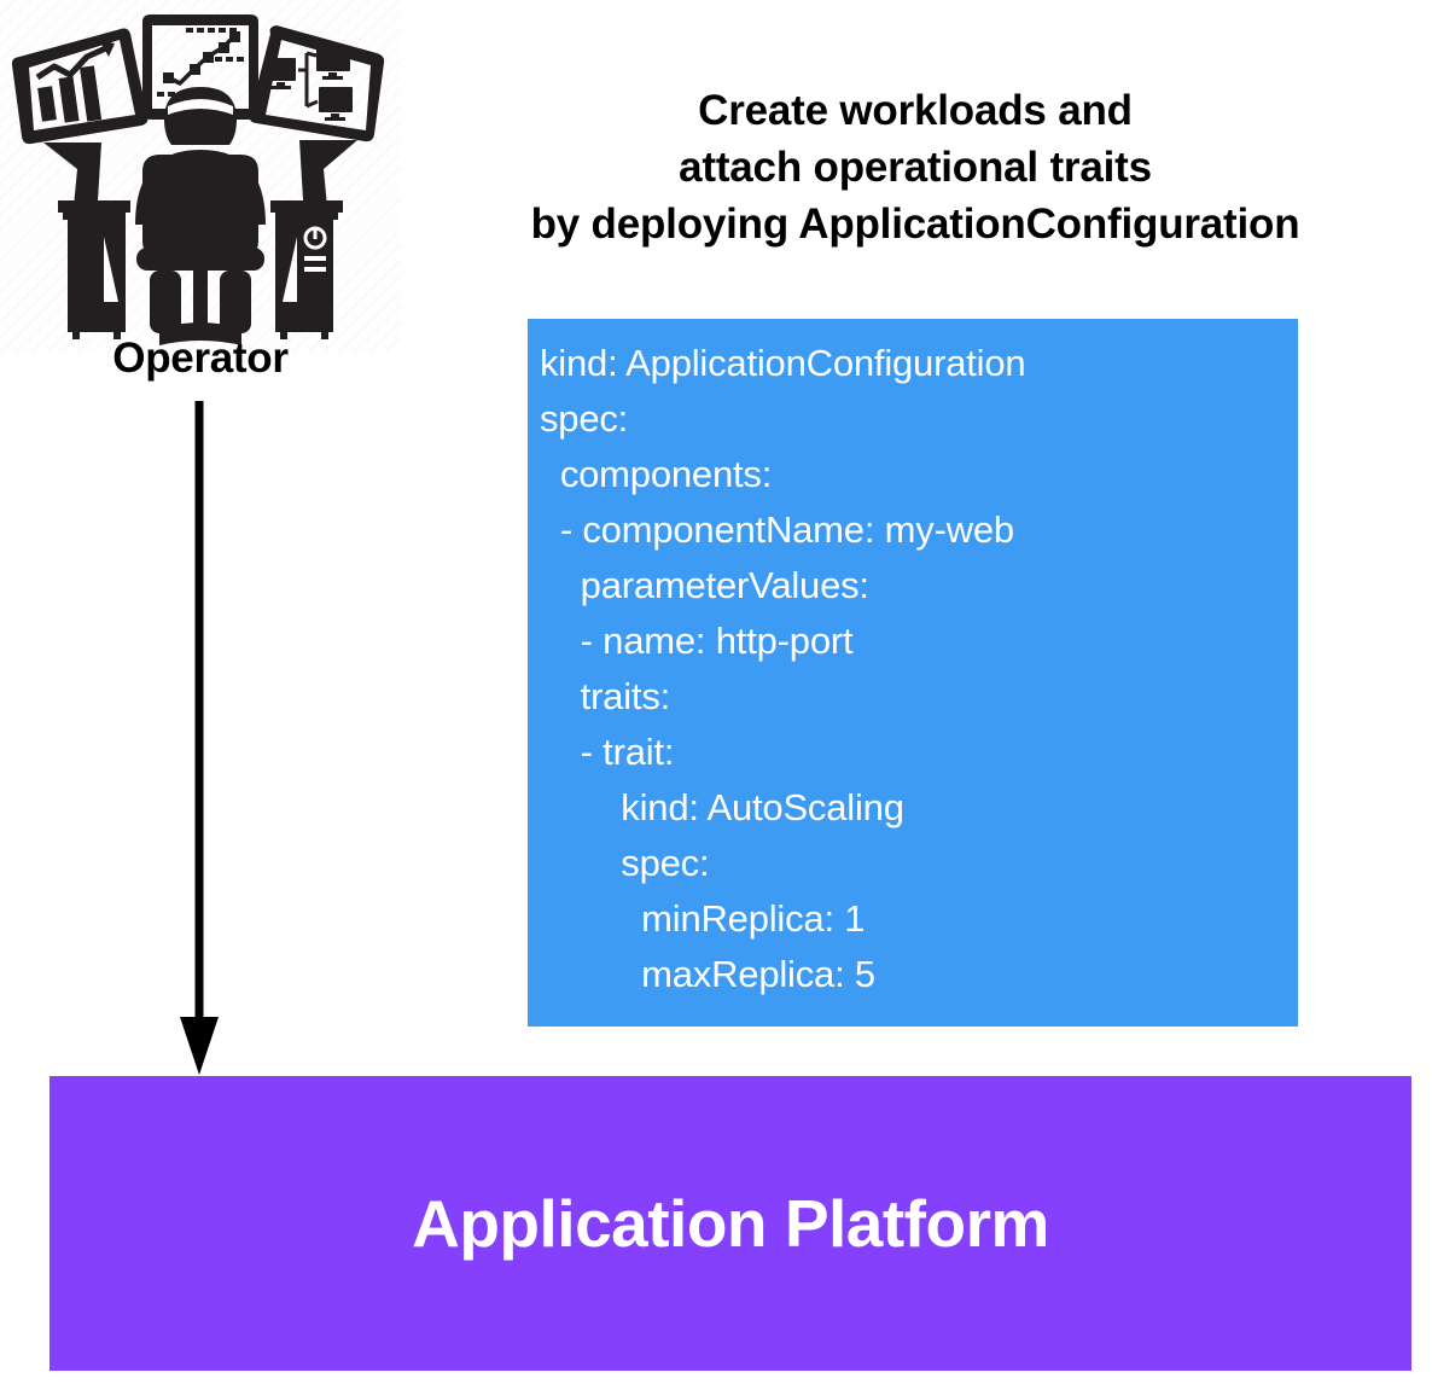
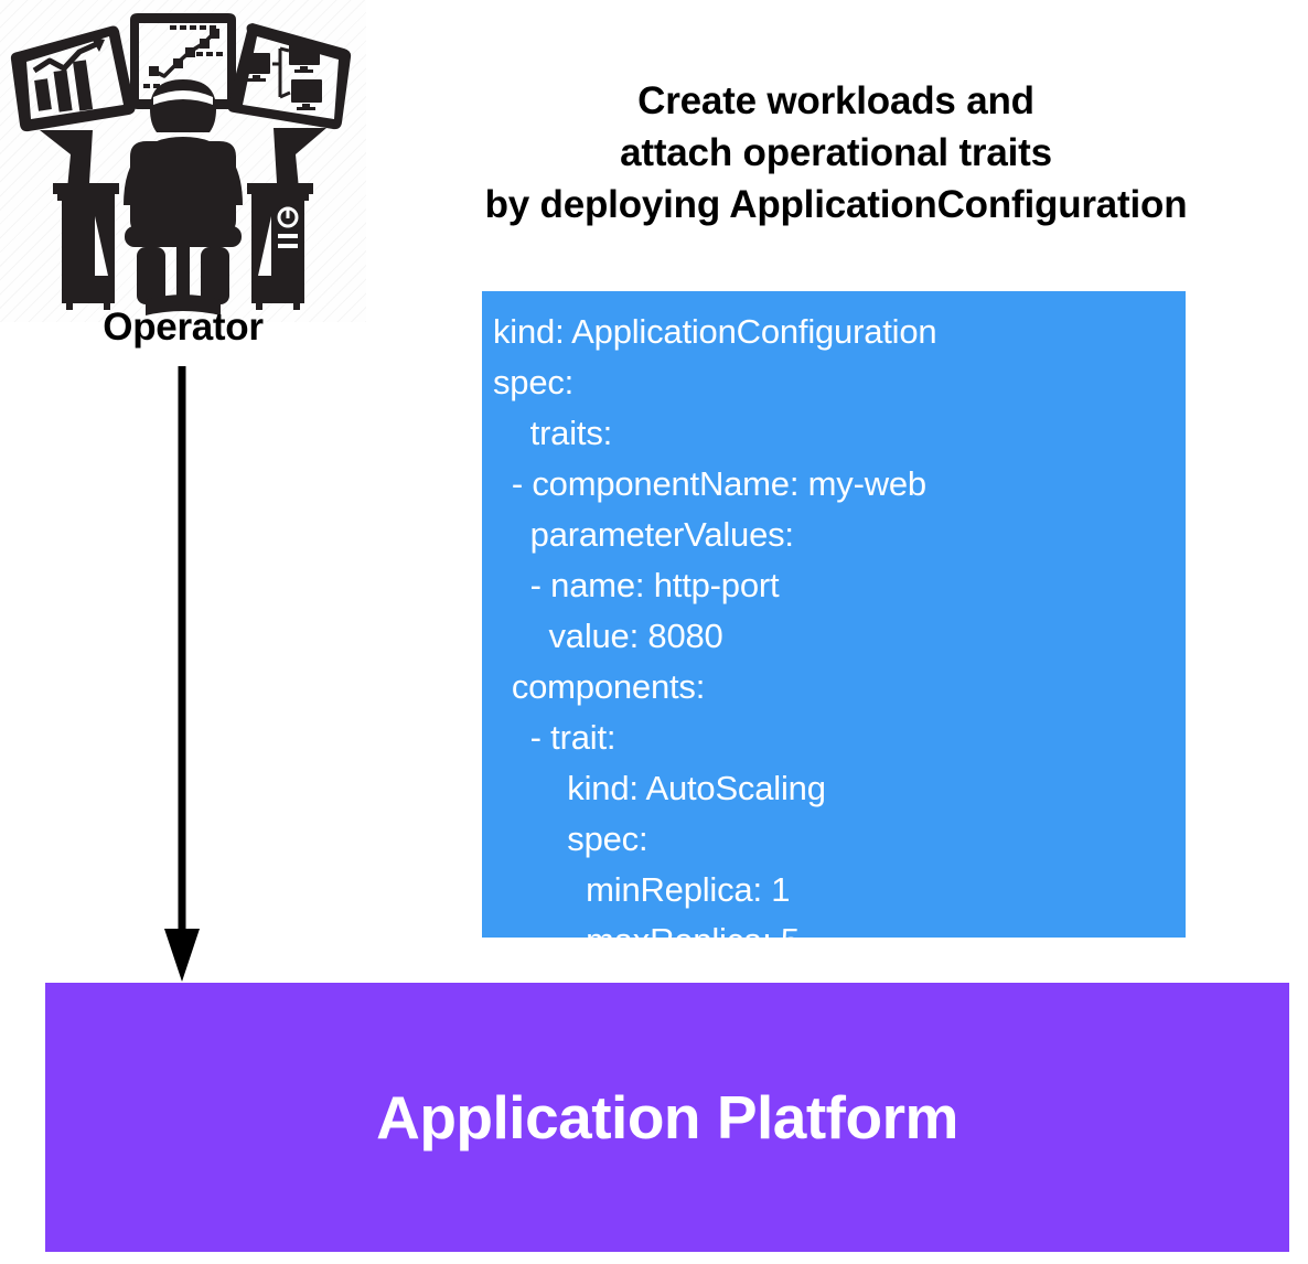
  Operator
  Create workloads and
  attach operational traits
  by deploying ApplicationConfiguration
  kind: ApplicationConfiguration
  spec:
- components:
+ traits:
  - componentName: my-web
  parameterValues:
  - name: http-port
+ value: 8080
- traits:
+ components:
  - trait:
  kind: AutoScaling
  spec:
  minReplica: 1
  maxReplica: 5
  Application Platform
